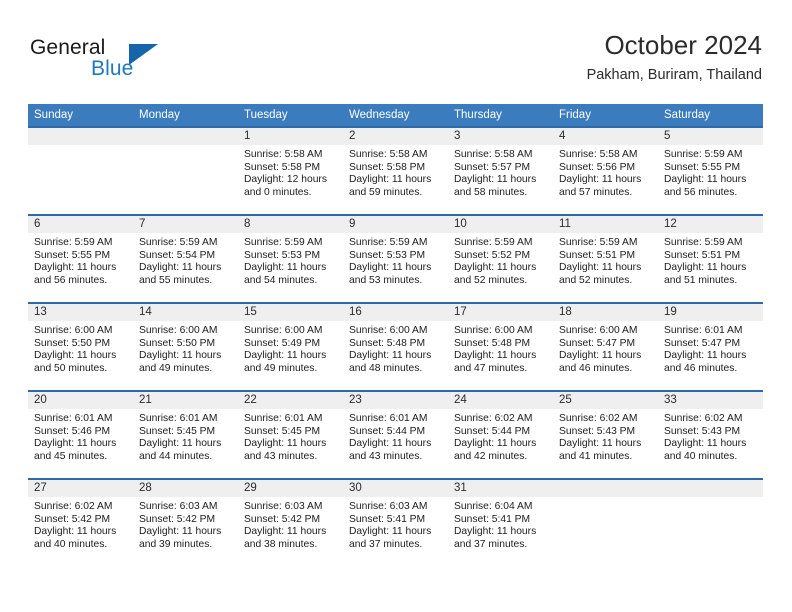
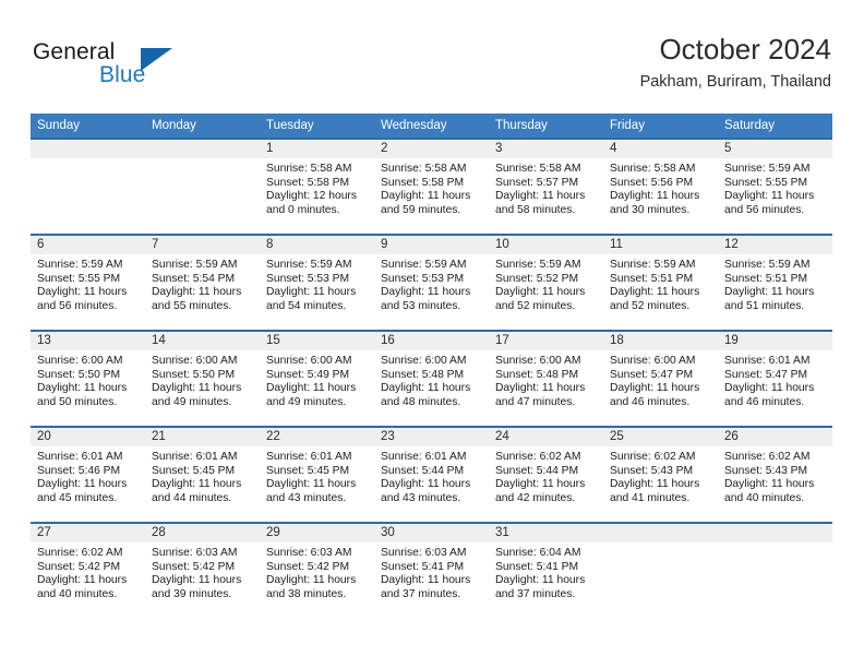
  General
  Blue
  October 2024
  Pakham, Buriram, Thailand
  Sunday
  Monday
  Tuesday
  Wednesday
  Thursday
  Friday
  Saturday
  1
  Sunrise: 5:58 AM
  Sunset: 5:58 PM
  Daylight: 12 hours
  and 0 minutes.
  2
  Sunrise: 5:58 AM
  Sunset: 5:58 PM
  Daylight: 11 hours
  and 59 minutes.
  3
  Sunrise: 5:58 AM
  Sunset: 5:57 PM
  Daylight: 11 hours
  and 58 minutes.
  4
  Sunrise: 5:58 AM
  Sunset: 5:56 PM
  Daylight: 11 hours
- and 57 minutes.
+ and 30 minutes.
  5
  Sunrise: 5:59 AM
  Sunset: 5:55 PM
  Daylight: 11 hours
  and 56 minutes.
  6
  Sunrise: 5:59 AM
  Sunset: 5:55 PM
  Daylight: 11 hours
  and 56 minutes.
  7
  Sunrise: 5:59 AM
  Sunset: 5:54 PM
  Daylight: 11 hours
  and 55 minutes.
  8
  Sunrise: 5:59 AM
  Sunset: 5:53 PM
  Daylight: 11 hours
  and 54 minutes.
  9
  Sunrise: 5:59 AM
  Sunset: 5:53 PM
  Daylight: 11 hours
  and 53 minutes.
  10
  Sunrise: 5:59 AM
  Sunset: 5:52 PM
  Daylight: 11 hours
  and 52 minutes.
  11
  Sunrise: 5:59 AM
  Sunset: 5:51 PM
  Daylight: 11 hours
  and 52 minutes.
  12
  Sunrise: 5:59 AM
  Sunset: 5:51 PM
  Daylight: 11 hours
  and 51 minutes.
  13
  Sunrise: 6:00 AM
  Sunset: 5:50 PM
  Daylight: 11 hours
  and 50 minutes.
  14
  Sunrise: 6:00 AM
  Sunset: 5:50 PM
  Daylight: 11 hours
  and 49 minutes.
  15
  Sunrise: 6:00 AM
  Sunset: 5:49 PM
  Daylight: 11 hours
  and 49 minutes.
  16
  Sunrise: 6:00 AM
  Sunset: 5:48 PM
  Daylight: 11 hours
  and 48 minutes.
  17
  Sunrise: 6:00 AM
  Sunset: 5:48 PM
  Daylight: 11 hours
  and 47 minutes.
  18
  Sunrise: 6:00 AM
  Sunset: 5:47 PM
  Daylight: 11 hours
  and 46 minutes.
  19
  Sunrise: 6:01 AM
  Sunset: 5:47 PM
  Daylight: 11 hours
  and 46 minutes.
  20
  Sunrise: 6:01 AM
  Sunset: 5:46 PM
  Daylight: 11 hours
  and 45 minutes.
  21
  Sunrise: 6:01 AM
  Sunset: 5:45 PM
  Daylight: 11 hours
  and 44 minutes.
  22
  Sunrise: 6:01 AM
  Sunset: 5:45 PM
  Daylight: 11 hours
  and 43 minutes.
  23
  Sunrise: 6:01 AM
  Sunset: 5:44 PM
  Daylight: 11 hours
  and 43 minutes.
  24
  Sunrise: 6:02 AM
  Sunset: 5:44 PM
  Daylight: 11 hours
  and 42 minutes.
  25
  Sunrise: 6:02 AM
  Sunset: 5:43 PM
  Daylight: 11 hours
  and 41 minutes.
- 33
+ 26
  Sunrise: 6:02 AM
  Sunset: 5:43 PM
  Daylight: 11 hours
  and 40 minutes.
  27
  Sunrise: 6:02 AM
  Sunset: 5:42 PM
  Daylight: 11 hours
  and 40 minutes.
  28
  Sunrise: 6:03 AM
  Sunset: 5:42 PM
  Daylight: 11 hours
  and 39 minutes.
  29
  Sunrise: 6:03 AM
  Sunset: 5:42 PM
  Daylight: 11 hours
  and 38 minutes.
  30
  Sunrise: 6:03 AM
  Sunset: 5:41 PM
  Daylight: 11 hours
  and 37 minutes.
  31
  Sunrise: 6:04 AM
  Sunset: 5:41 PM
  Daylight: 11 hours
  and 37 minutes.
